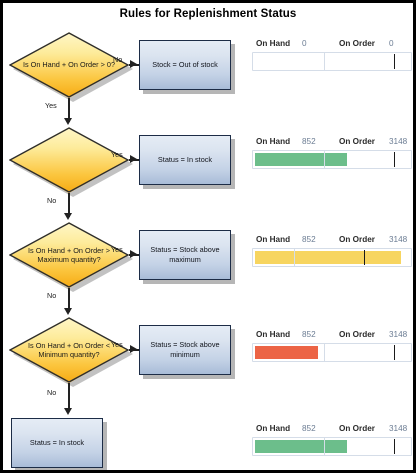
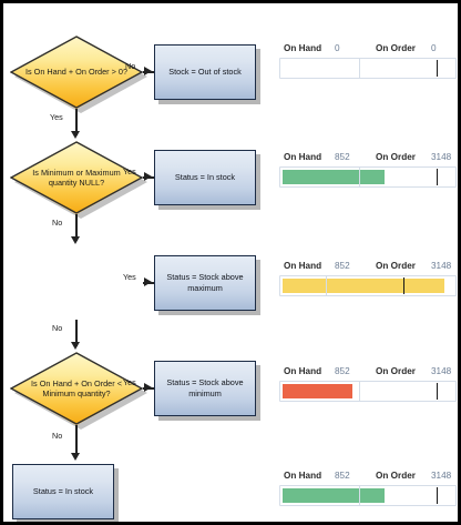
- Rules for Replenishment Status
  Is On Hand + On Order > 0?
  No
  Stock = Out of stock
  On Hand
  0
  On Order
  0
  Yes
+ Is Minimum or Maximum quantity NULL?
  Yes
  Status = In stock
  On Hand
  852
  On Order
  3148
  No
- Is On Hand + On Order > Maximum quantity?
  Yes
  Status = Stock above maximum
  On Hand
  852
  On Order
  3148
  No
  Is On Hand + On Order < Minimum quantity?
  Yes
  Status = Stock above minimum
  On Hand
  852
  On Order
  3148
  No
  Status = In stock
  On Hand
  852
  On Order
  3148
